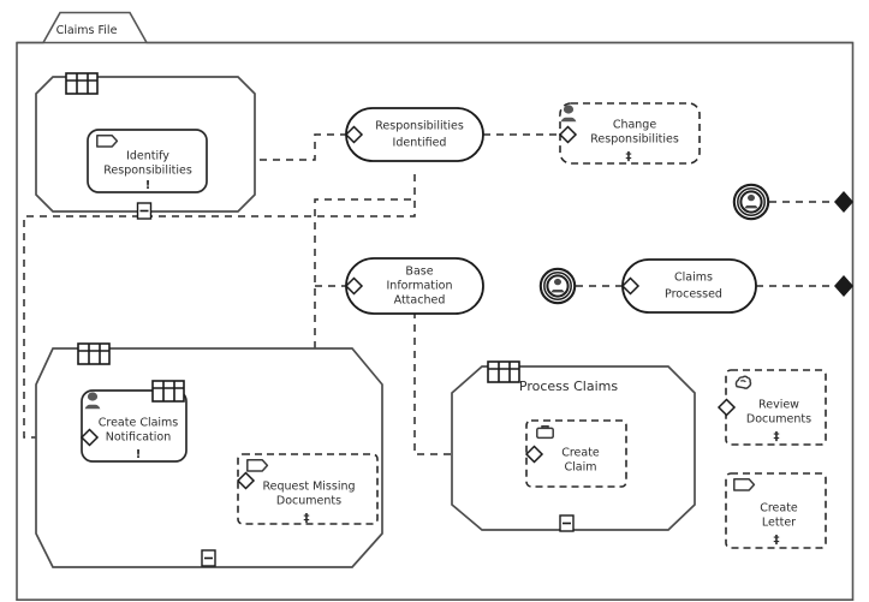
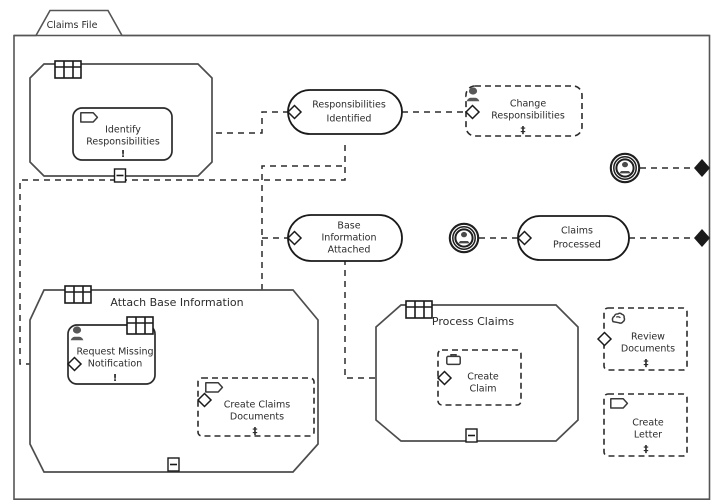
  Claims File
  Identify
  Responsibilities
  !
  Responsibilities
  Identified
  Change
  Responsibilities
  ‡
  Base
  Information
  Attached
  Claims
  Processed
+ Attach Base Information
- Create Claims
+ Request Missing
  Notification
  !
- Request Missing
+ Create Claims
  Documents
  ‡
  Process Claims
  Create
  Claim
  Review
  Documents
  ‡
  Create
  Letter
  ‡
